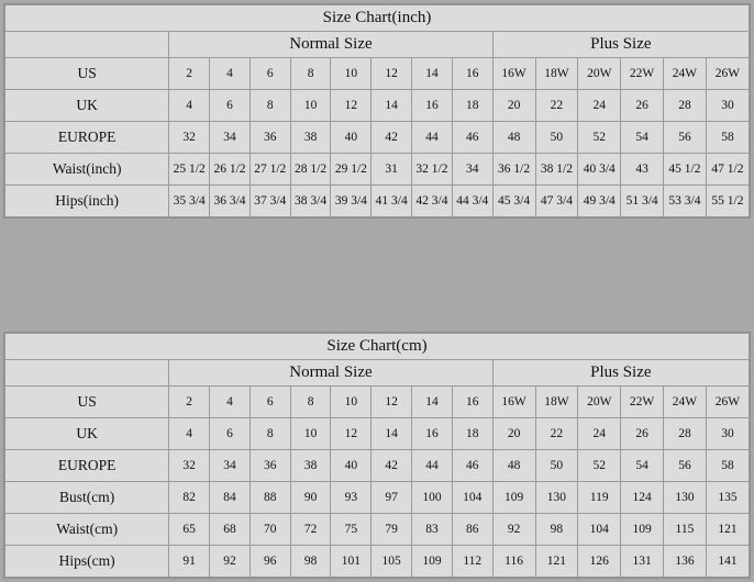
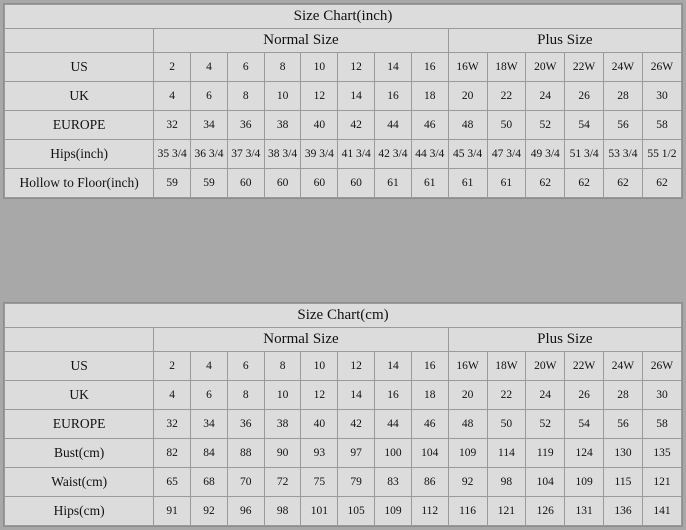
  Size Chart(inch)
  	Normal Size	Plus Size
  US	2	4	6	8	10	12	14	16	16W	18W	20W	22W	24W	26W
  UK	4	6	8	10	12	14	16	18	20	22	24	26	28	30
  EUROPE	32	34	36	38	40	42	44	46	48	50	52	54	56	58
- Waist(inch)	25 1/2	26 1/2	27 1/2	28 1/2	29 1/2	31	32 1/2	34	36 1/2	38 1/2	40 3/4	43	45 1/2	47 1/2
  Hips(inch)	35 3/4	36 3/4	37 3/4	38 3/4	39 3/4	41 3/4	42 3/4	44 3/4	45 3/4	47 3/4	49 3/4	51 3/4	53 3/4	55 1/2
+ Hollow to Floor(inch)	59	59	60	60	60	60	61	61	61	61	62	62	62	62
  Size Chart(cm)
  	Normal Size	Plus Size
  US	2	4	6	8	10	12	14	16	16W	18W	20W	22W	24W	26W
  UK	4	6	8	10	12	14	16	18	20	22	24	26	28	30
  EUROPE	32	34	36	38	40	42	44	46	48	50	52	54	56	58
- Bust(cm)	82	84	88	90	93	97	100	104	109	130	119	124	130	135
+ Bust(cm)	82	84	88	90	93	97	100	104	109	114	119	124	130	135
  Waist(cm)	65	68	70	72	75	79	83	86	92	98	104	109	115	121
  Hips(cm)	91	92	96	98	101	105	109	112	116	121	126	131	136	141
